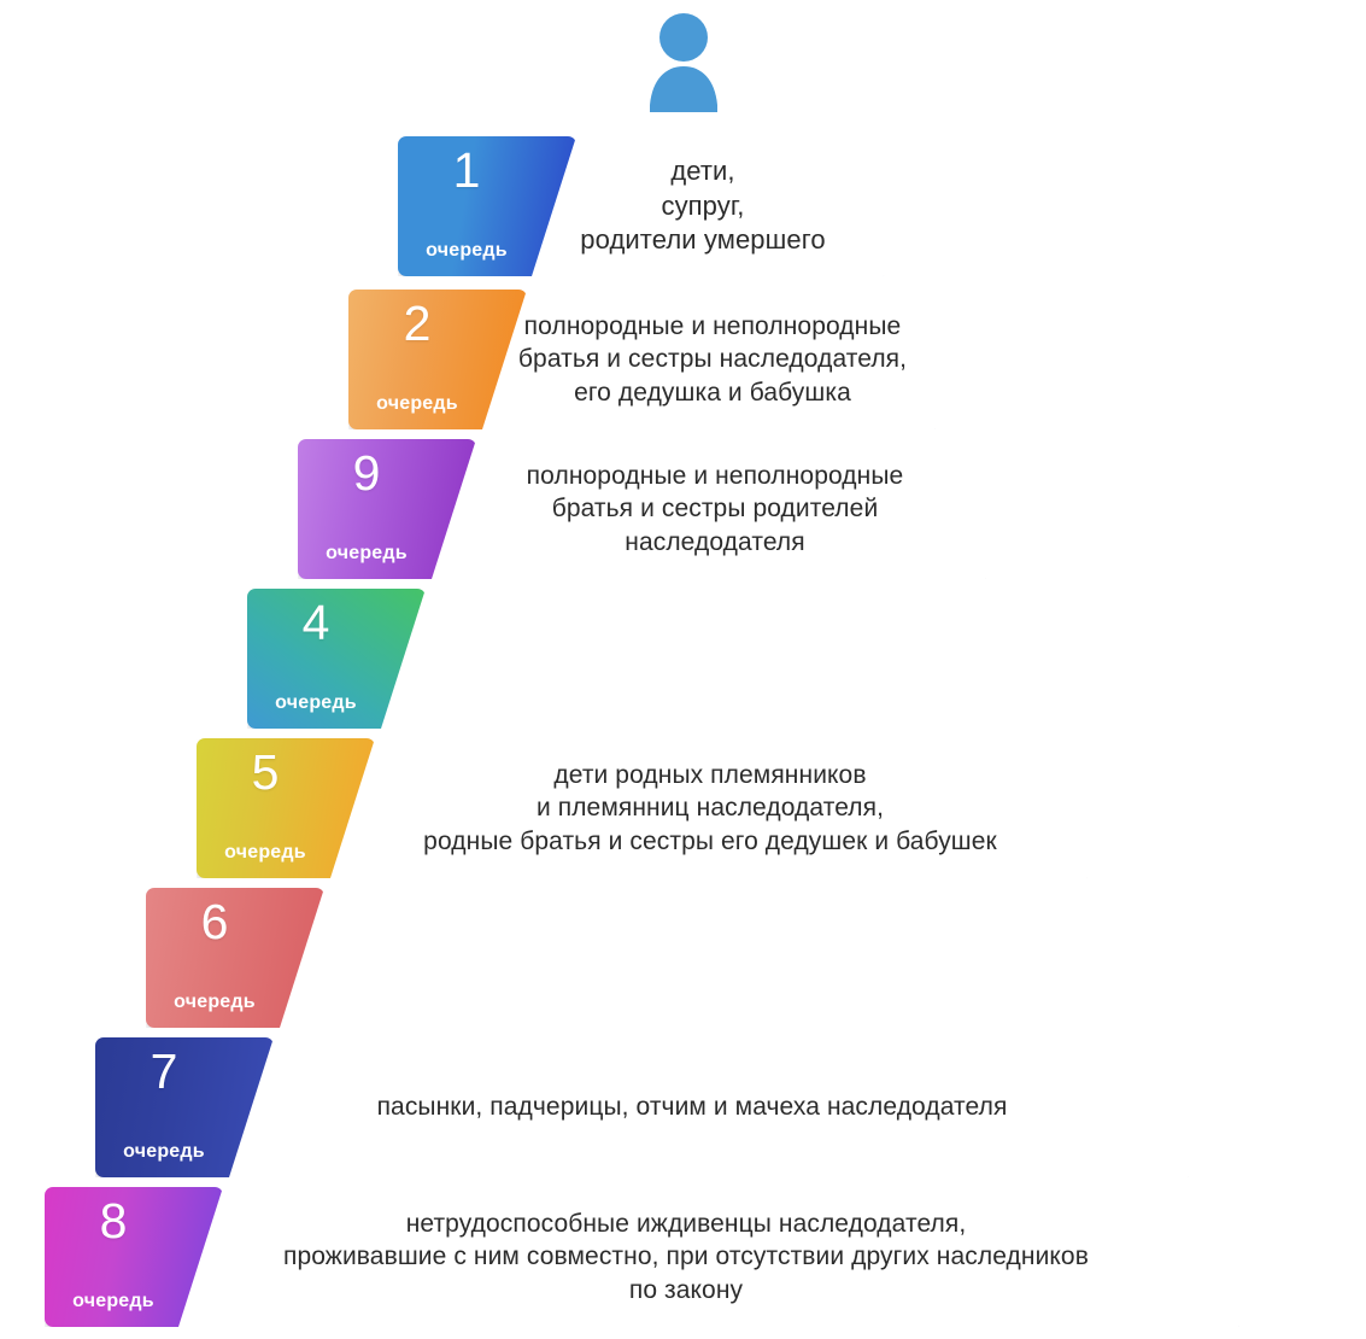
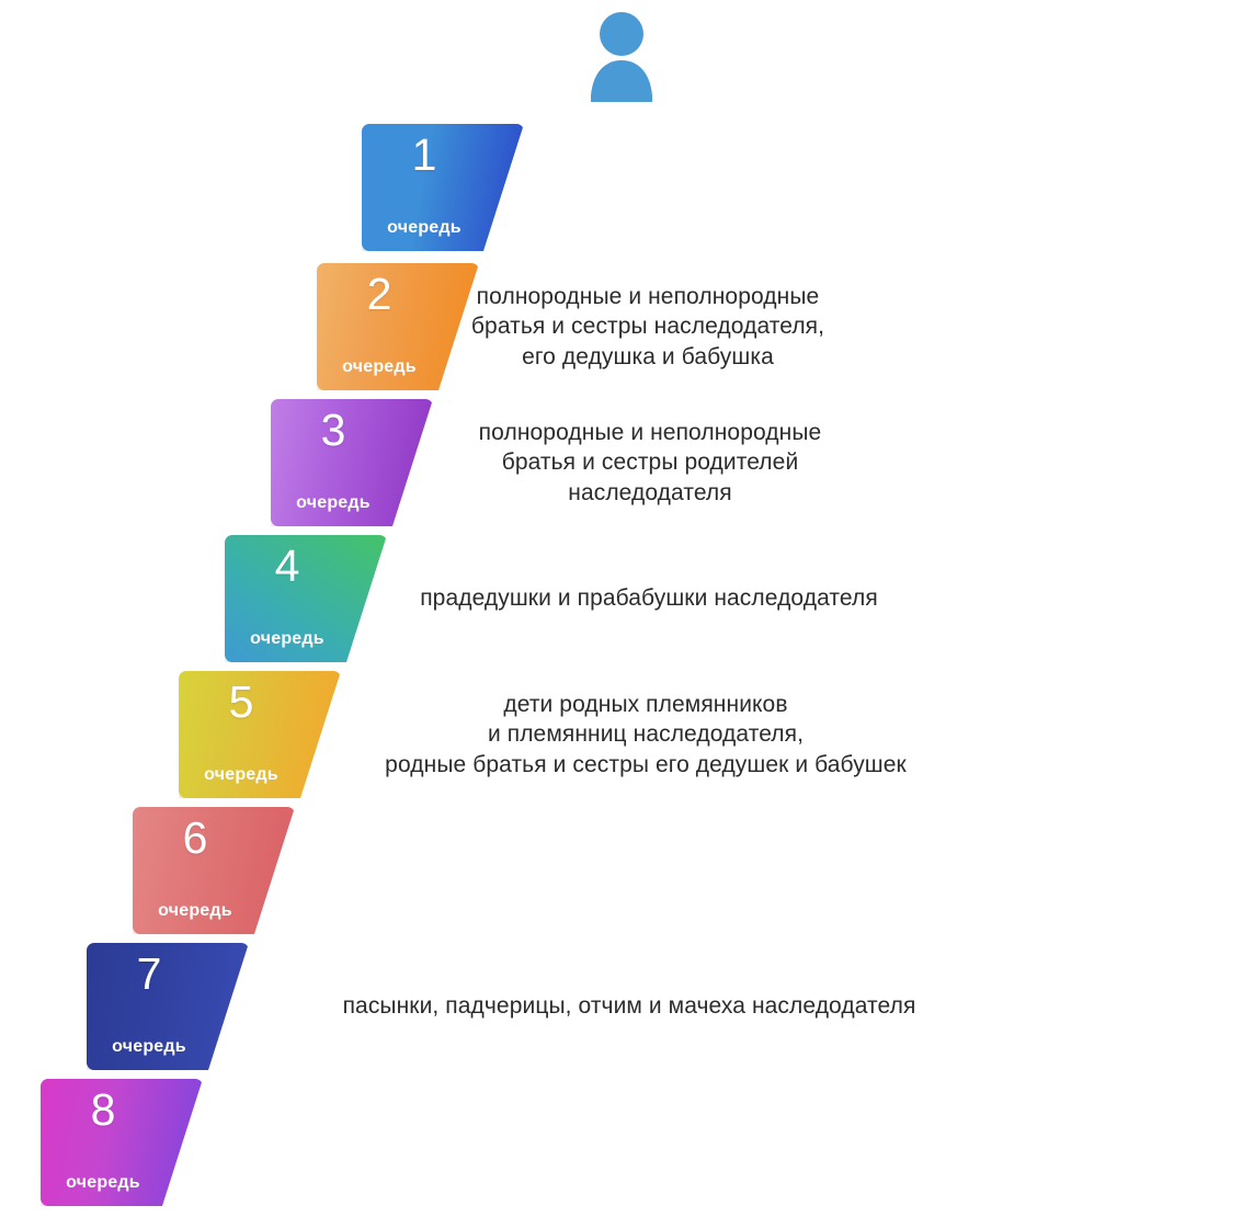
- дети,
- супруг,
- родители умершего
  1
  очередь
  полнородные и неполнородные
  братья и сестры наследодателя,
  его дедушка и бабушка
  2
  очередь
  полнородные и неполнородные
  братья и сестры родителей
  наследодателя
- 9
+ 3
  очередь
+ прадедушки и прабабушки наследодателя
  4
  очередь
  дети родных племянников
  и племянниц наследодателя,
  родные братья и сестры его дедушек и бабушек
  5
  очередь
  6
  очередь
  пасынки, падчерицы, отчим и мачеха наследодателя
  7
  очередь
- нетрудоспособные иждивенцы наследодателя,
- проживавшие с ним совместно, при отсутствии других наследников
- по закону
  8
  очередь
